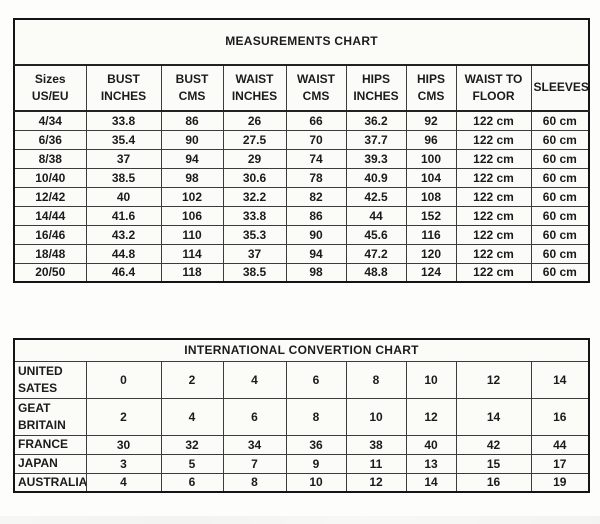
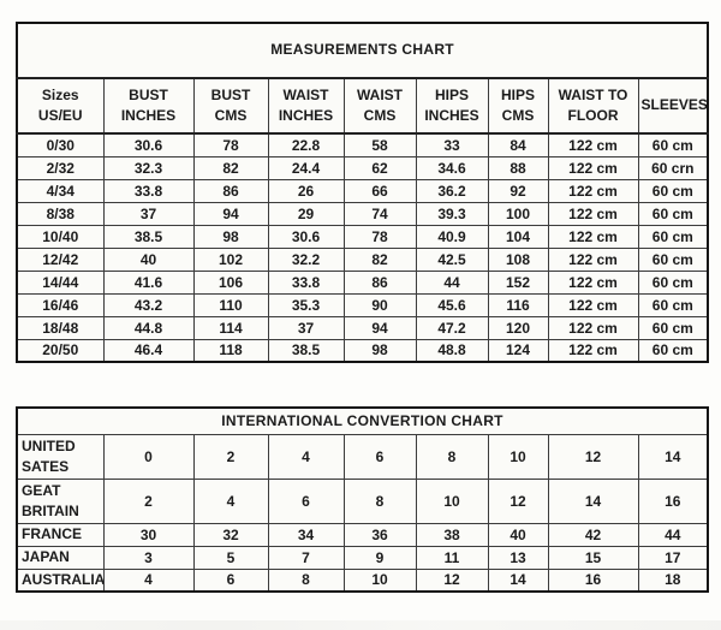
  MEASUREMENTS CHART
  Sizes US/EU	BUST INCHES	BUST CMS	WAIST INCHES	WAIST CMS	HIPS INCHES	HIPS CMS	WAIST TO FLOOR	SLEEVES
+ 0/30	30.6	78	22.8	58	33	84	122 cm	60 cm
+ 2/32	32.3	82	24.4	62	34.6	88	122 cm	60 crn
  4/34	33.8	86	26	66	36.2	92	122 cm	60 cm
- 6/36	35.4	90	27.5	70	37.7	96	122 cm	60 cm
  8/38	37	94	29	74	39.3	100	122 cm	60 cm
  10/40	38.5	98	30.6	78	40.9	104	122 cm	60 cm
  12/42	40	102	32.2	82	42.5	108	122 cm	60 cm
  14/44	41.6	106	33.8	86	44	152	122 cm	60 cm
  16/46	43.2	110	35.3	90	45.6	116	122 cm	60 cm
  18/48	44.8	114	37	94	47.2	120	122 cm	60 cm
  20/50	46.4	118	38.5	98	48.8	124	122 cm	60 cm
  INTERNATIONAL CONVERTION CHART
  UNITED SATES	0	2	4	6	8	10	12	14
  GEAT BRITAIN	2	4	6	8	10	12	14	16
  FRANCE	30	32	34	36	38	40	42	44
  JAPAN	3	5	7	9	11	13	15	17
- AUSTRALIA	4	6	8	10	12	14	16	19
+ AUSTRALIA	4	6	8	10	12	14	16	18
